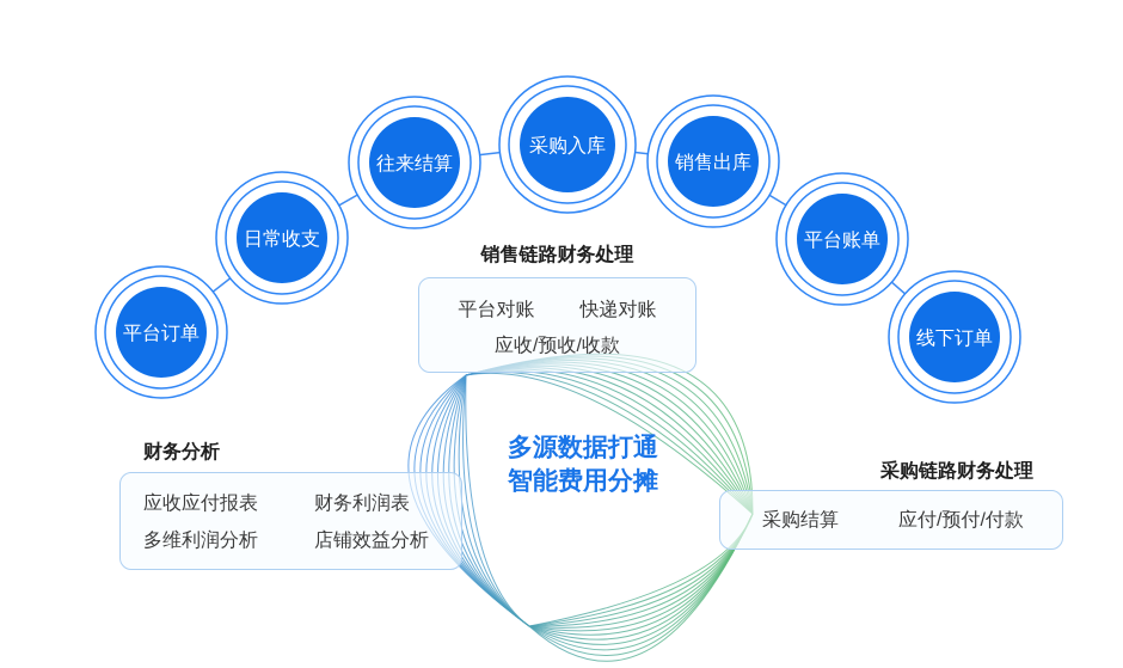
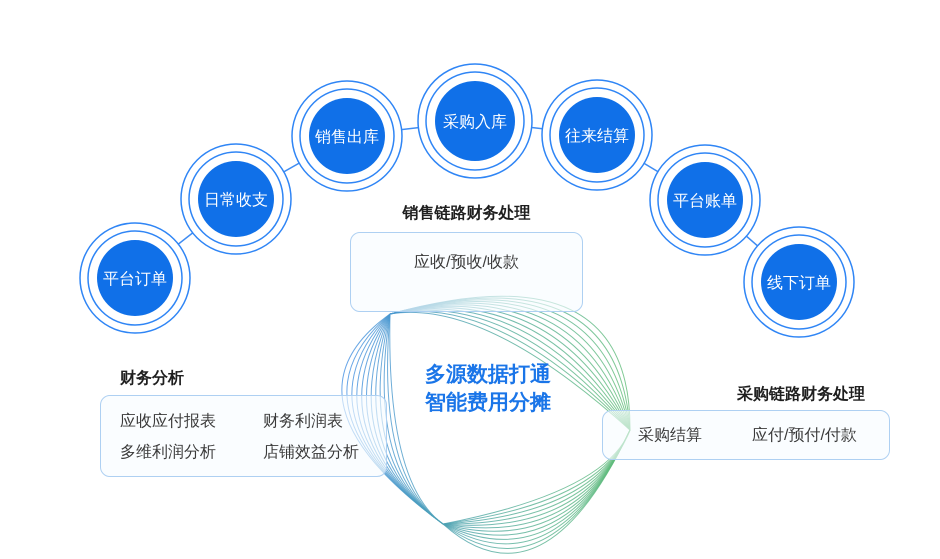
  平台订单
  日常收支
- 往来结算
+ 销售出库
  采购入库
- 销售出库
+ 往来结算
  平台账单
  线下订单
  销售链路财务处理
- 平台对账
- 快递对账
  应收/预收/收款
  财务分析
  应收应付报表
  财务利润表
  多维利润分析
  店铺效益分析
  采购链路财务处理
  采购结算
  应付/预付/付款
  多源数据打通
  智能费用分摊
